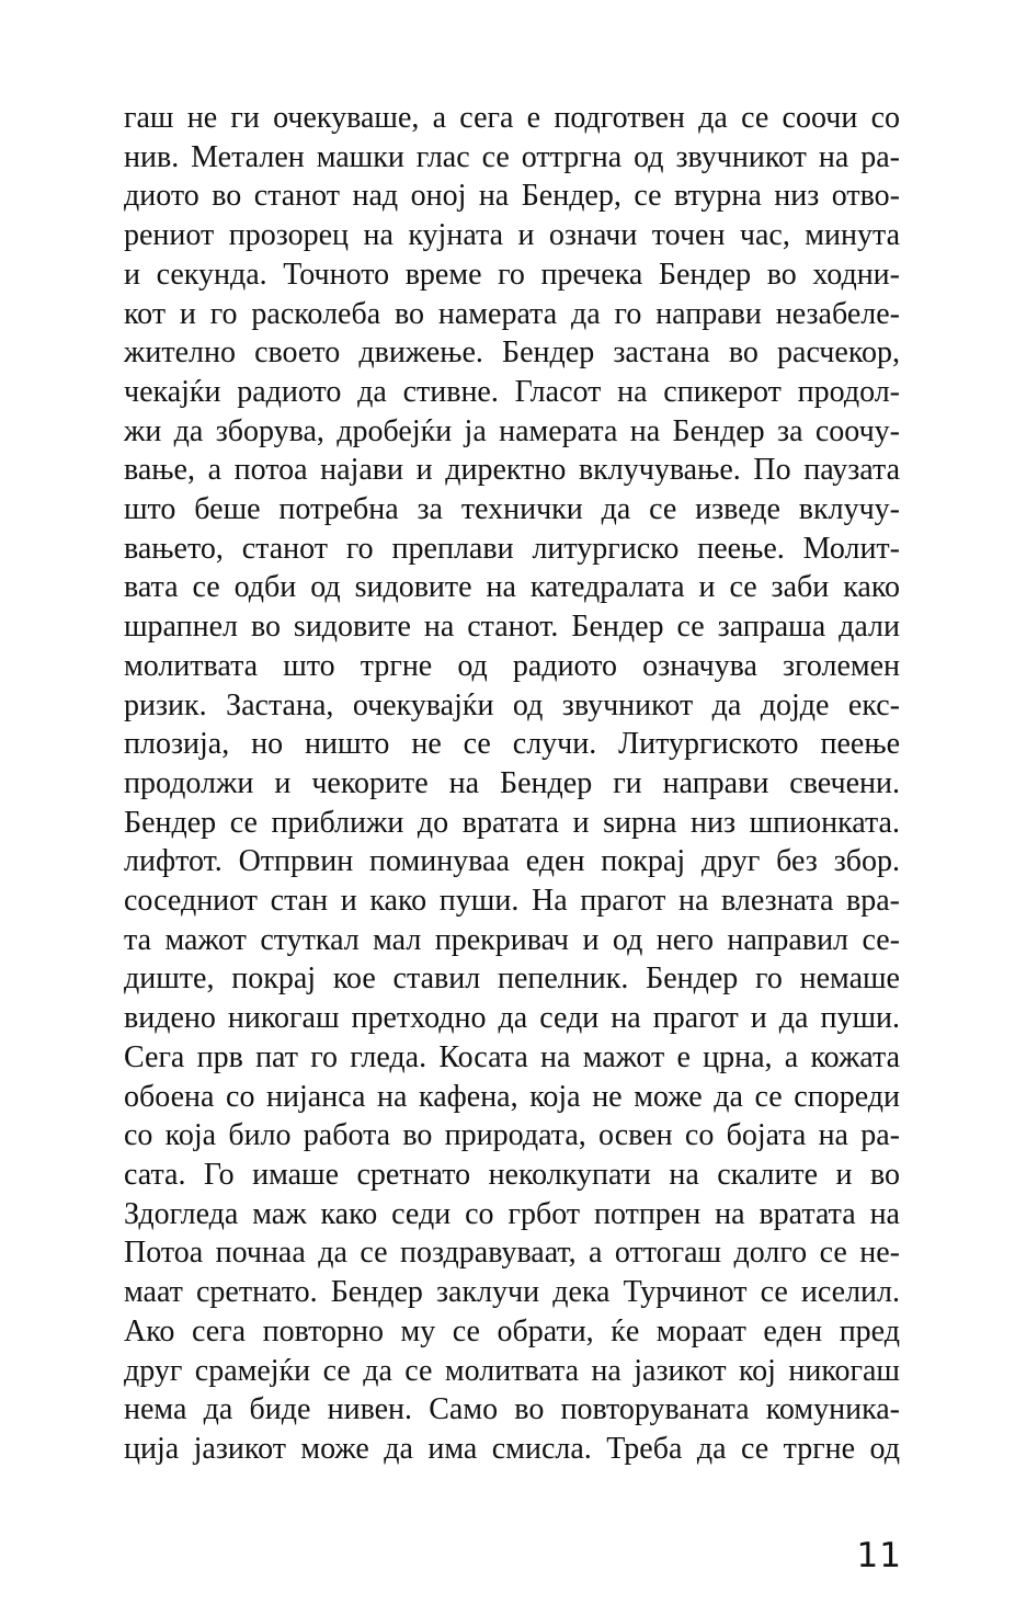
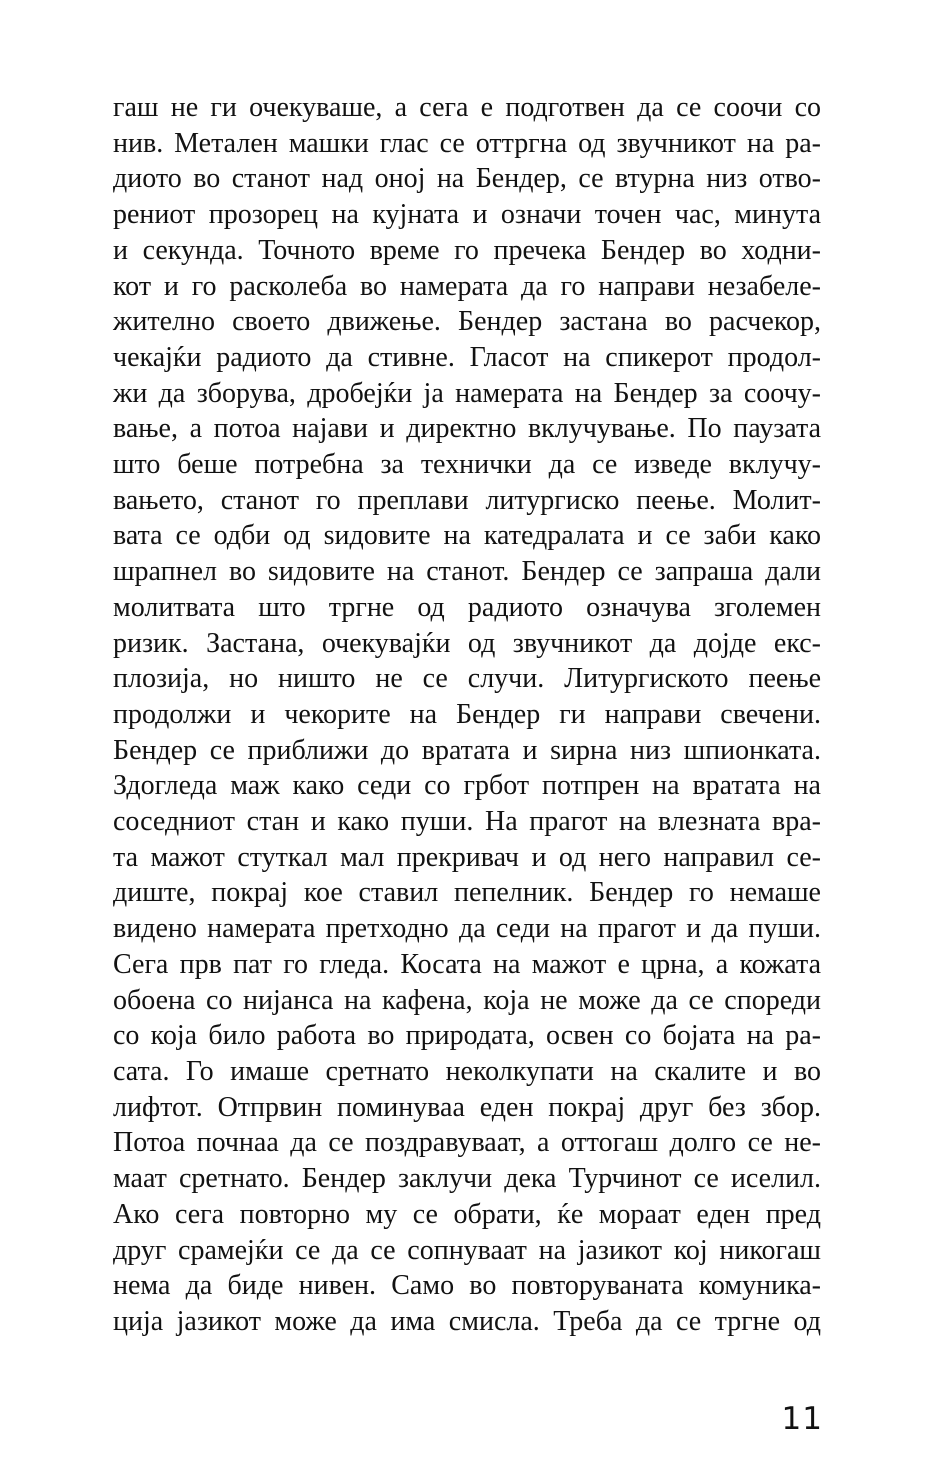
  гаш не ги очекуваше, а сега е подготвен да се соочи со
  нив. Метален машки глас се оттргна од звучникот на ра-
  диото во станот над оној на Бендер, се втурна низ отво-
  рениот прозорец на кујната и означи точен час, минута
  и секунда. Точното време го пречека Бендер во ходни-
  кот и го расколеба во намерата да го направи незабеле-
  жително своето движење. Бендер застана во расчекор,
  чекајќи радиото да стивне. Гласот на спикерот продол-
  жи да зборува, дробејќи ја намерата на Бендер за соочу-
  вање, а потоа најави и директно вклучување. По паузата
  што беше потребна за технички да се изведе вклучу-
  вањето, станот го преплави литургиско пеење. Молит-
  вата се одби од ѕидовите на катедралата и се заби како
  шрапнел во ѕидовите на станот. Бендер се запраша дали
  молитвата што тргне од радиото означува зголемен
  ризик. Застана, очекувајќи од звучникот да дојде екс-
  плозија, но ништо не се случи. Литургиското пеење
  продолжи и чекорите на Бендер ги направи свечени.
  Бендер се приближи до вратата и ѕирна низ шпионката.
- лифтот. Отпрвин поминуваа еден покрај друг без збор.
+ Здогледа маж како седи со грбот потпрен на вратата на
  соседниот стан и како пуши. На прагот на влезната вра-
  та мажот стуткал мал прекривач и од него направил се-
  диште, покрај кое ставил пепелник. Бендер го немаше
- видено никогаш претходно да седи на прагот и да пуши.
+ видено намерата претходно да седи на прагот и да пуши.
  Сега прв пат го гледа. Косата на мажот е црна, а кожата
  обоена со нијанса на кафена, која не може да се спореди
  со која било работа во природата, освен со бојата на ра-
  сата. Го имаше сретнато неколкупати на скалите и во
- Здогледа маж како седи со грбот потпрен на вратата на
+ лифтот. Отпрвин поминуваа еден покрај друг без збор.
  Потоа почнаа да се поздравуваат, а оттогаш долго се не-
  маат сретнато. Бендер заклучи дека Турчинот се иселил.
  Ако сега повторно му се обрати, ќе мораат еден пред
- друг срамејќи се да се молитвата на јазикот кој никогаш
+ друг срамејќи се да се сопнуваат на јазикот кој никогаш
  нема да биде нивен. Само во повторуваната комуника-
  ција јазикот може да има смисла. Треба да се тргне од
  11
